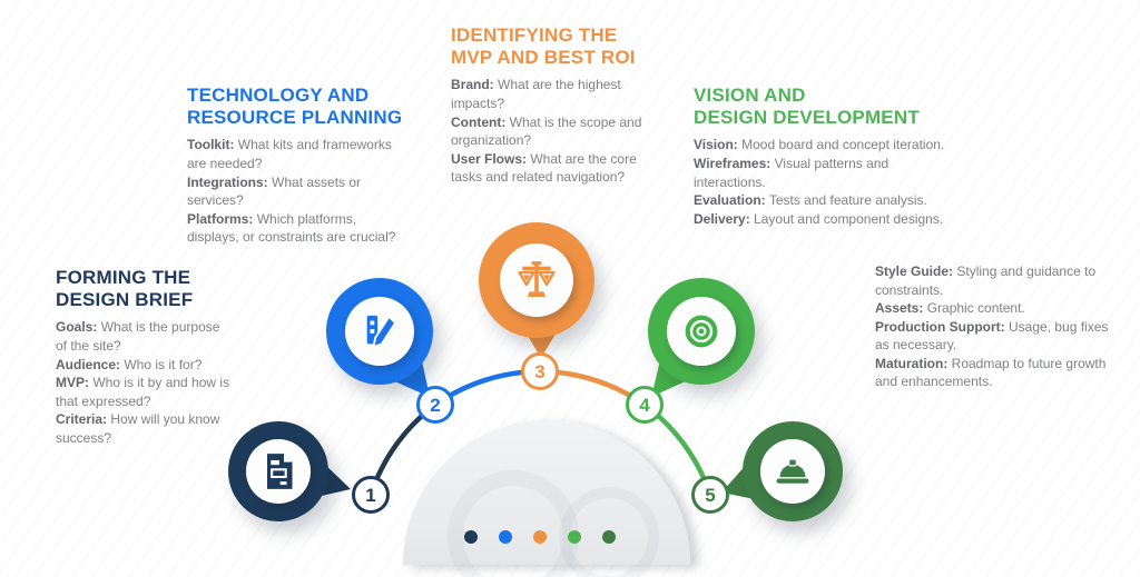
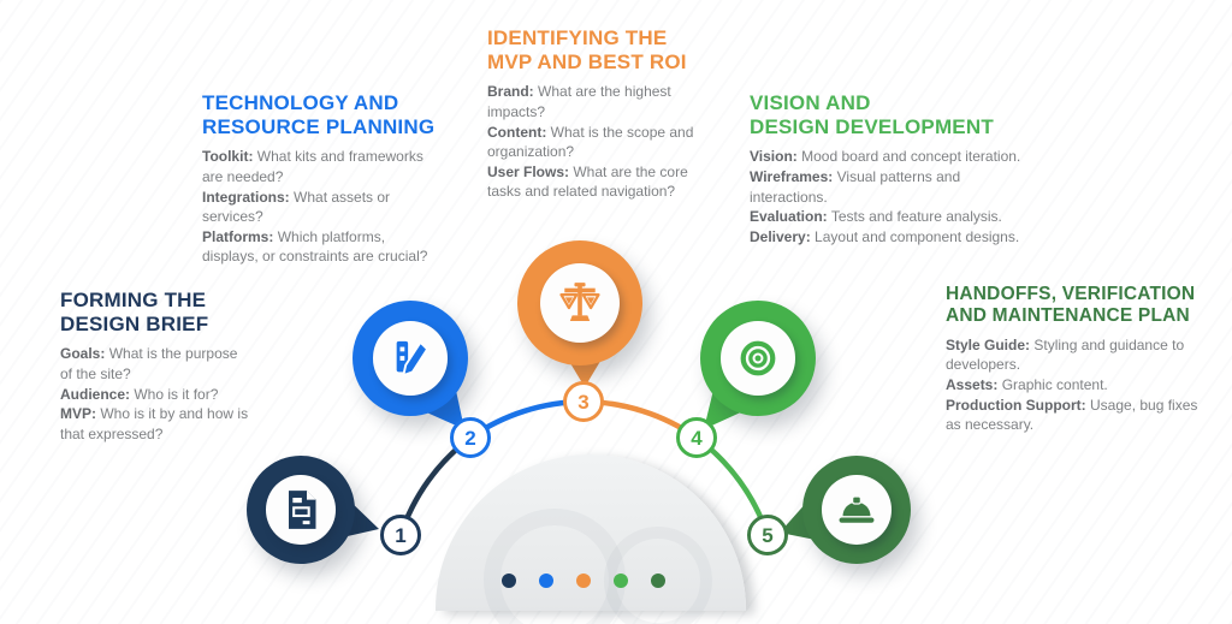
  1
  2
  3
  4
  5
  FORMING THE
  DESIGN BRIEF
  Goals: What is the purpose of the site?
  Audience: Who is it for?
  MVP: Who is it by and how is that expressed?
- Criteria: How will you know success?
  TECHNOLOGY AND
  RESOURCE PLANNING
  Toolkit: What kits and frameworks are needed?
  Integrations: What assets or services?
  Platforms: Which platforms, displays, or constraints are crucial?
  IDENTIFYING THE
  MVP AND BEST ROI
  Brand: What are the highest impacts?
  Content: What is the scope and organization?
  User Flows: What are the core tasks and related navigation?
  VISION AND
  DESIGN DEVELOPMENT
  Vision: Mood board and concept iteration.
  Wireframes: Visual patterns and interactions.
  Evaluation: Tests and feature analysis.
  Delivery: Layout and component designs.
+ HANDOFFS, VERIFICATION
+ AND MAINTENANCE PLAN
- Style Guide: Styling and guidance to constraints.
+ Style Guide: Styling and guidance to developers.
  Assets: Graphic content.
  Production Support: Usage, bug fixes as necessary.
- Maturation: Roadmap to future growth and enhancements.
